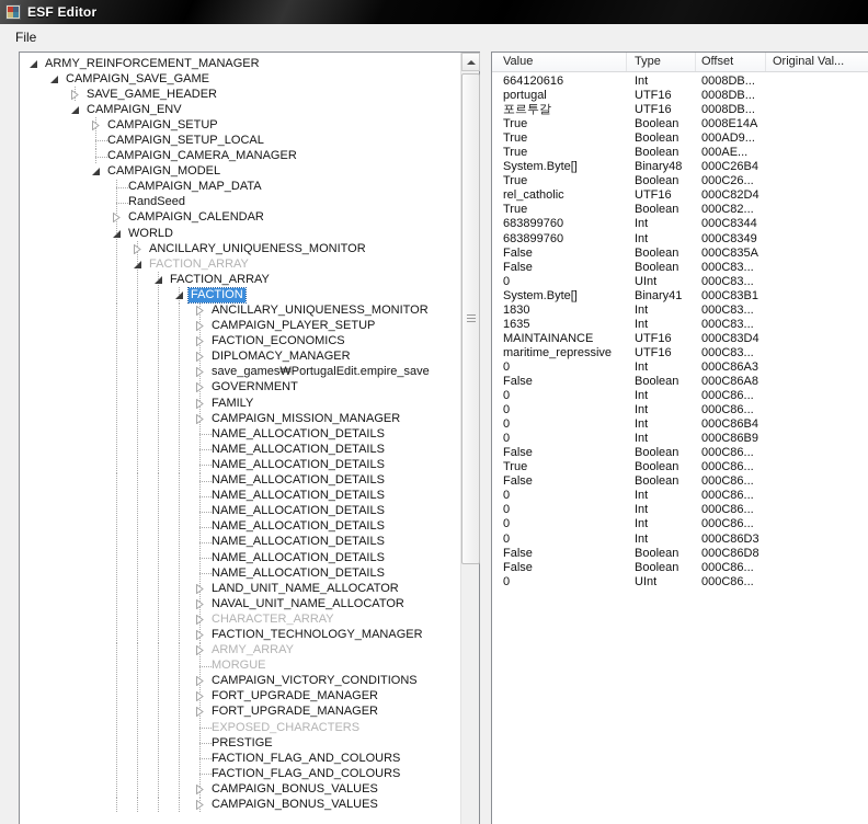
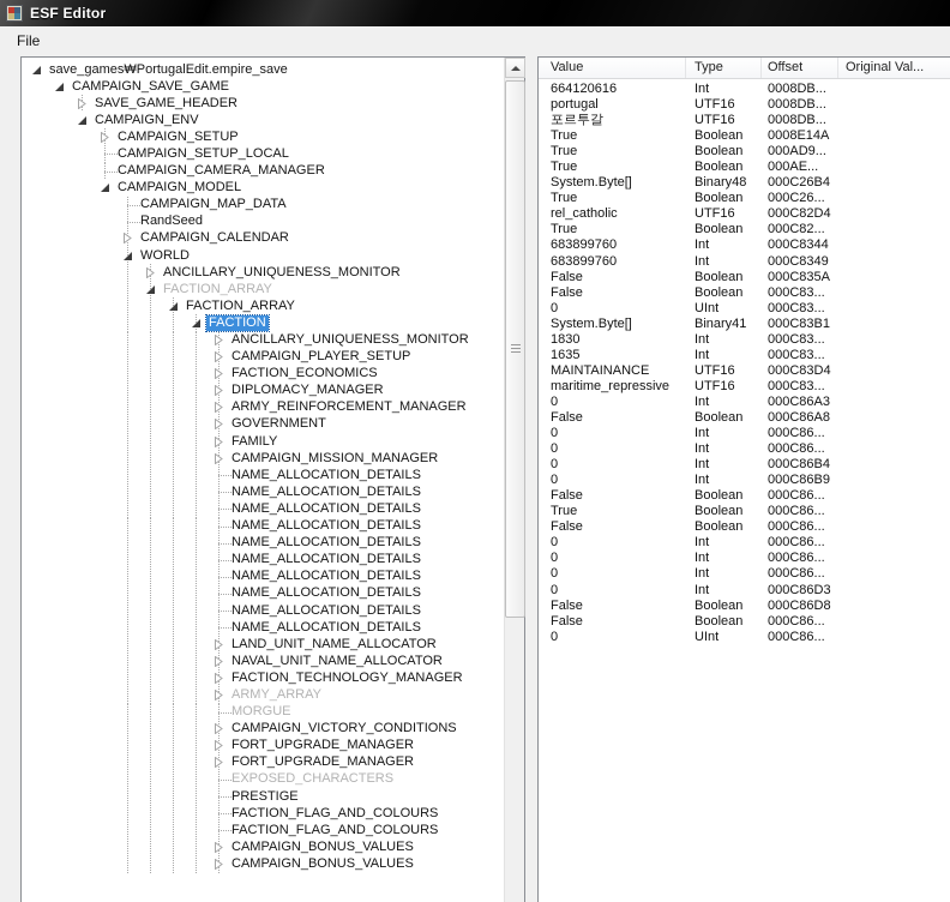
  ESF Editor
  File
- ARMY_REINFORCEMENT_MANAGER
+ save_games₩PortugalEdit.empire_save
  CAMPAIGN_SAVE_GAME
  SAVE_GAME_HEADER
  CAMPAIGN_ENV
  CAMPAIGN_SETUP
  CAMPAIGN_SETUP_LOCAL
  CAMPAIGN_CAMERA_MANAGER
  CAMPAIGN_MODEL
  CAMPAIGN_MAP_DATA
  RandSeed
  CAMPAIGN_CALENDAR
  WORLD
  ANCILLARY_UNIQUENESS_MONITOR
  FACTION_ARRAY
  FACTION_ARRAY
  FACTION
  ANCILLARY_UNIQUENESS_MONITOR
  CAMPAIGN_PLAYER_SETUP
  FACTION_ECONOMICS
  DIPLOMACY_MANAGER
- save_games₩PortugalEdit.empire_save
+ ARMY_REINFORCEMENT_MANAGER
  GOVERNMENT
  FAMILY
  CAMPAIGN_MISSION_MANAGER
  NAME_ALLOCATION_DETAILS
  NAME_ALLOCATION_DETAILS
  NAME_ALLOCATION_DETAILS
  NAME_ALLOCATION_DETAILS
  NAME_ALLOCATION_DETAILS
  NAME_ALLOCATION_DETAILS
  NAME_ALLOCATION_DETAILS
  NAME_ALLOCATION_DETAILS
  NAME_ALLOCATION_DETAILS
  NAME_ALLOCATION_DETAILS
  LAND_UNIT_NAME_ALLOCATOR
  NAVAL_UNIT_NAME_ALLOCATOR
- CHARACTER_ARRAY
  FACTION_TECHNOLOGY_MANAGER
  ARMY_ARRAY
  MORGUE
  CAMPAIGN_VICTORY_CONDITIONS
  FORT_UPGRADE_MANAGER
  FORT_UPGRADE_MANAGER
  EXPOSED_CHARACTERS
  PRESTIGE
  FACTION_FLAG_AND_COLOURS
  FACTION_FLAG_AND_COLOURS
  CAMPAIGN_BONUS_VALUES
  CAMPAIGN_BONUS_VALUES
  Value
  Type
  Offset
  Original Val...
  664120616
  Int
  0008DB...
  portugal
  UTF16
  0008DB...
  포르투갈
  UTF16
  0008DB...
  True
  Boolean
  0008E14A
  True
  Boolean
  000AD9...
  True
  Boolean
  000AE...
  System.Byte[]
  Binary48
  000C26B4
  True
  Boolean
  000C26...
  rel_catholic
  UTF16
  000C82D4
  True
  Boolean
  000C82...
  683899760
  Int
  000C8344
  683899760
  Int
  000C8349
  False
  Boolean
  000C835A
  False
  Boolean
  000C83...
  0
  UInt
  000C83...
  System.Byte[]
  Binary41
  000C83B1
  1830
  Int
  000C83...
  1635
  Int
  000C83...
  MAINTAINANCE
  UTF16
  000C83D4
  maritime_repressive
  UTF16
  000C83...
  0
  Int
  000C86A3
  False
  Boolean
  000C86A8
  0
  Int
  000C86...
  0
  Int
  000C86...
  0
  Int
  000C86B4
  0
  Int
  000C86B9
  False
  Boolean
  000C86...
  True
  Boolean
  000C86...
  False
  Boolean
  000C86...
  0
  Int
  000C86...
  0
  Int
  000C86...
  0
  Int
  000C86...
  0
  Int
  000C86D3
  False
  Boolean
  000C86D8
  False
  Boolean
  000C86...
  0
  UInt
  000C86...
